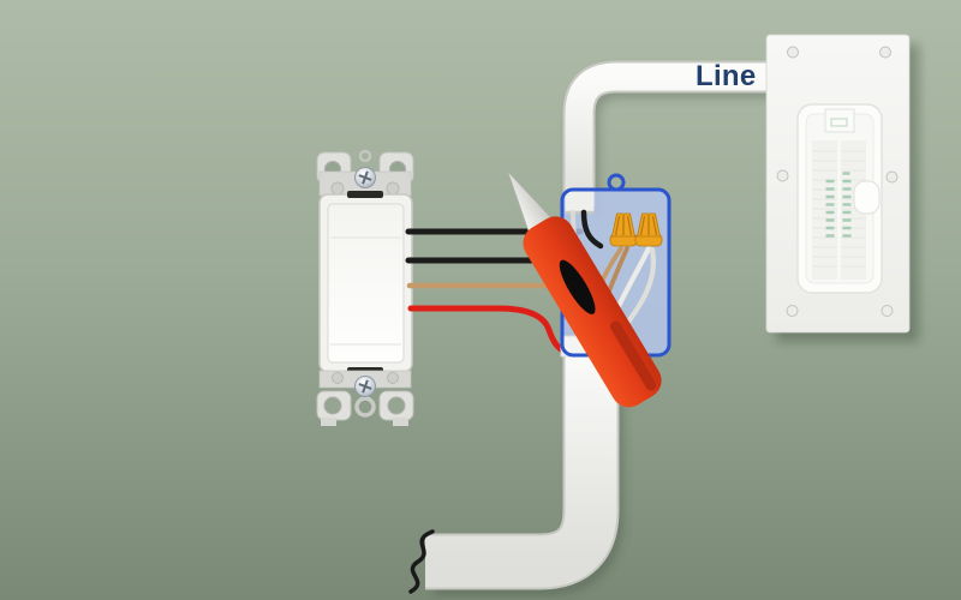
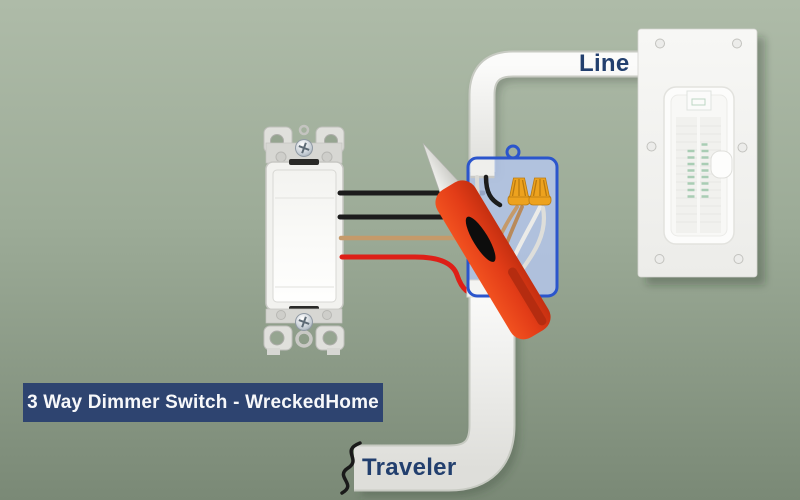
  Line
+ Traveler
+ 3 Way Dimmer Switch - WreckedHome
